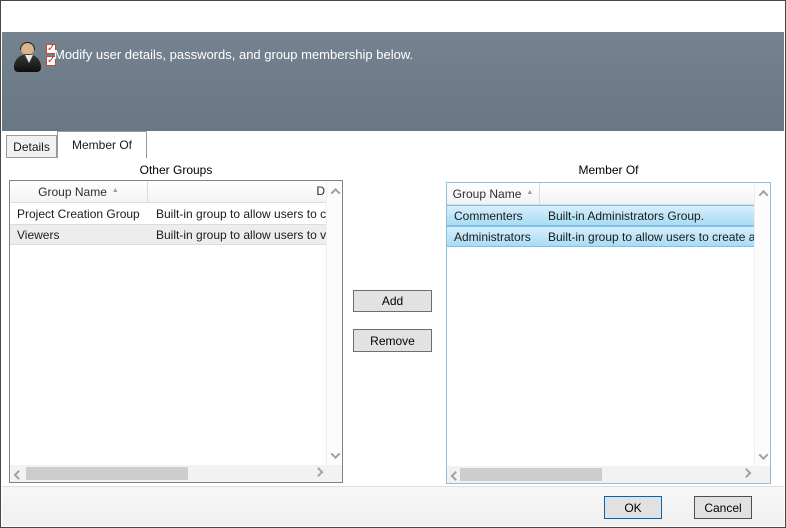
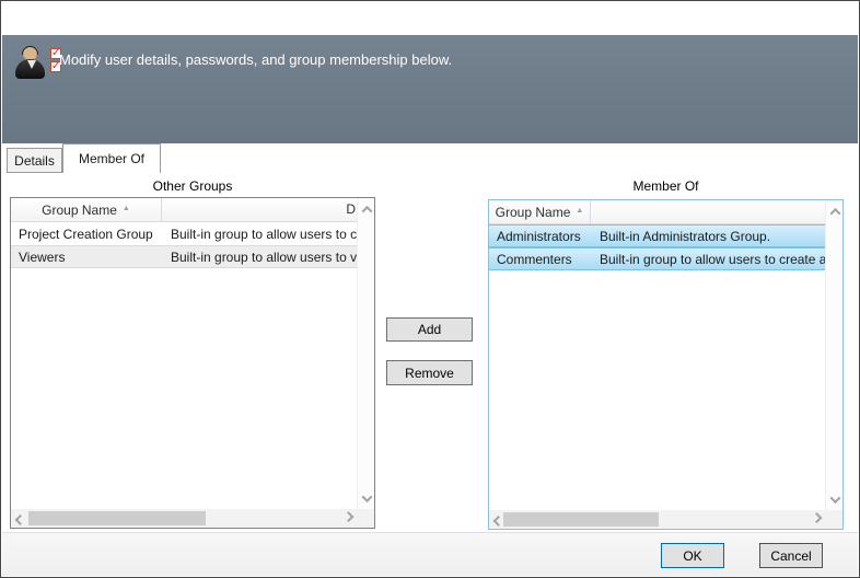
  ✓
  ✓
  Modify user details, passwords, and group membership below.
  Details
  Member Of
  Other Groups
  Member Of
  Group Name
  D
  Project Creation Group
  Built-in group to allow users to c
  Viewers
  Built-in group to allow users to v
  Add
  Remove
  Group Name
- Commenters
+ Administrators
  Built-in Administrators Group.
- Administrators
+ Commenters
  Built-in group to allow users to create a
  OK
  Cancel
